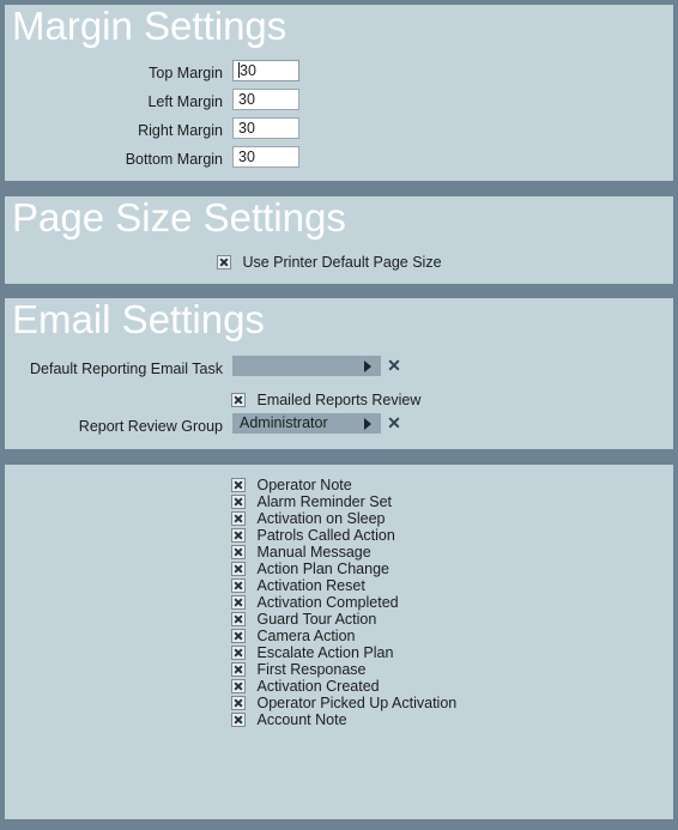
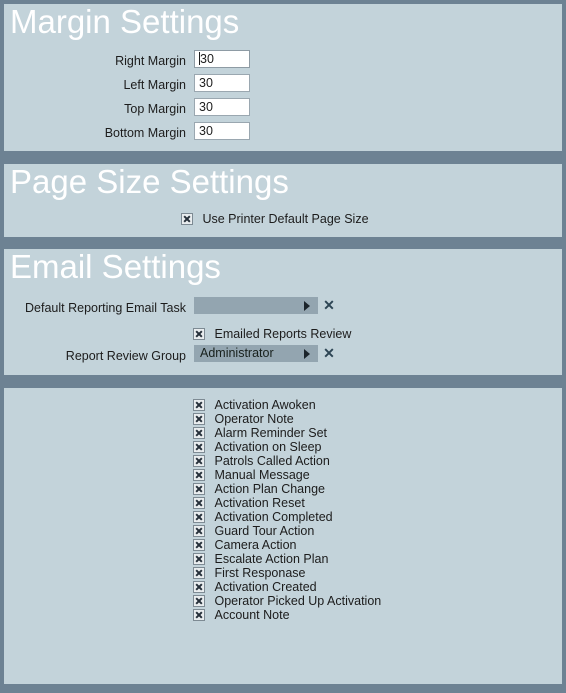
  Margin Settings
- Top Margin
+ Right Margin
  30
  Left Margin
  30
- Right Margin
+ Top Margin
  30
  Bottom Margin
  30
  Page Size Settings
  Use Printer Default Page Size
  Email Settings
  Default Reporting Email Task
  ✕
  Emailed Reports Review
  Report Review Group
  Administrator
  ✕
+ Activation Awoken
  Operator Note
  Alarm Reminder Set
  Activation on Sleep
  Patrols Called Action
  Manual Message
  Action Plan Change
  Activation Reset
  Activation Completed
  Guard Tour Action
  Camera Action
  Escalate Action Plan
  First Responase
  Activation Created
  Operator Picked Up Activation
  Account Note
